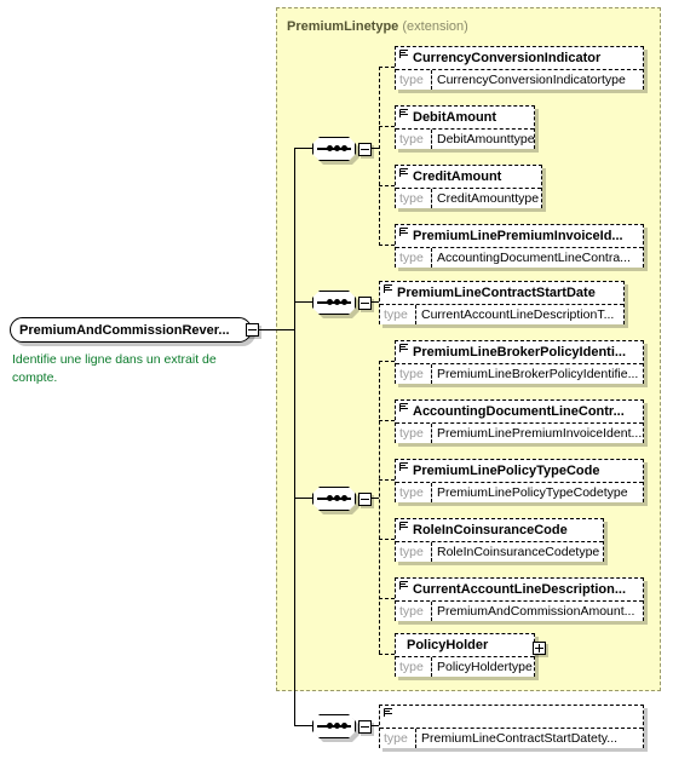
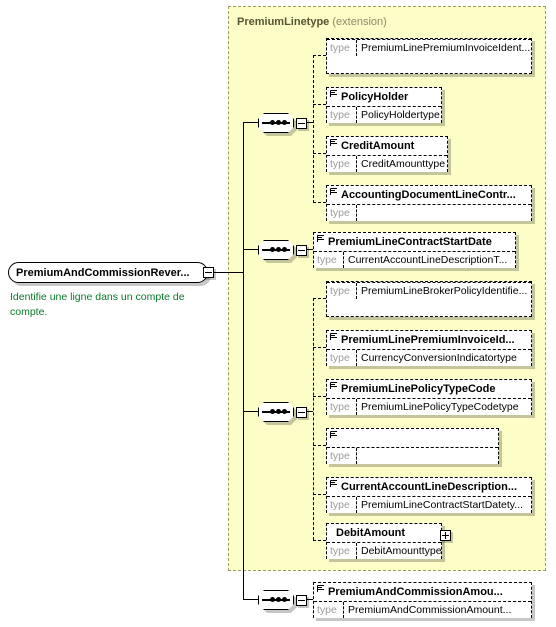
  PremiumLinetype (extension)
  PremiumAndCommissionRever...
- Identifie une ligne dans un extrait de compte.
+ Identifie une ligne dans un compte de compte.
- CurrencyConversionIndicator
  type
- CurrencyConversionIndicatortype
+ PremiumLinePremiumInvoiceIdent...
- DebitAmount
+ PolicyHolder
  type
- DebitAmounttype
+ PolicyHoldertype
  CreditAmount
  type
  CreditAmounttype
- PremiumLinePremiumInvoiceId...
+ AccountingDocumentLineContr...
  type
- AccountingDocumentLineContra...
  PremiumLineContractStartDate
  type
  CurrentAccountLineDescriptionT...
- PremiumLineBrokerPolicyIdenti...
  type
  PremiumLineBrokerPolicyIdentifie...
- AccountingDocumentLineContr...
+ PremiumLinePremiumInvoiceId...
  type
- PremiumLinePremiumInvoiceIdent...
+ CurrencyConversionIndicatortype
  PremiumLinePolicyTypeCode
  type
  PremiumLinePolicyTypeCodetype
- RoleInCoinsuranceCode
  type
- RoleInCoinsuranceCodetype
  CurrentAccountLineDescription...
  type
- PremiumAndCommissionAmount...
+ PremiumLineContractStartDatety...
- PolicyHolder
+ DebitAmount
  type
- PolicyHoldertype
+ DebitAmounttype
+ PremiumAndCommissionAmou...
  type
- PremiumLineContractStartDatety...
+ PremiumAndCommissionAmount...
